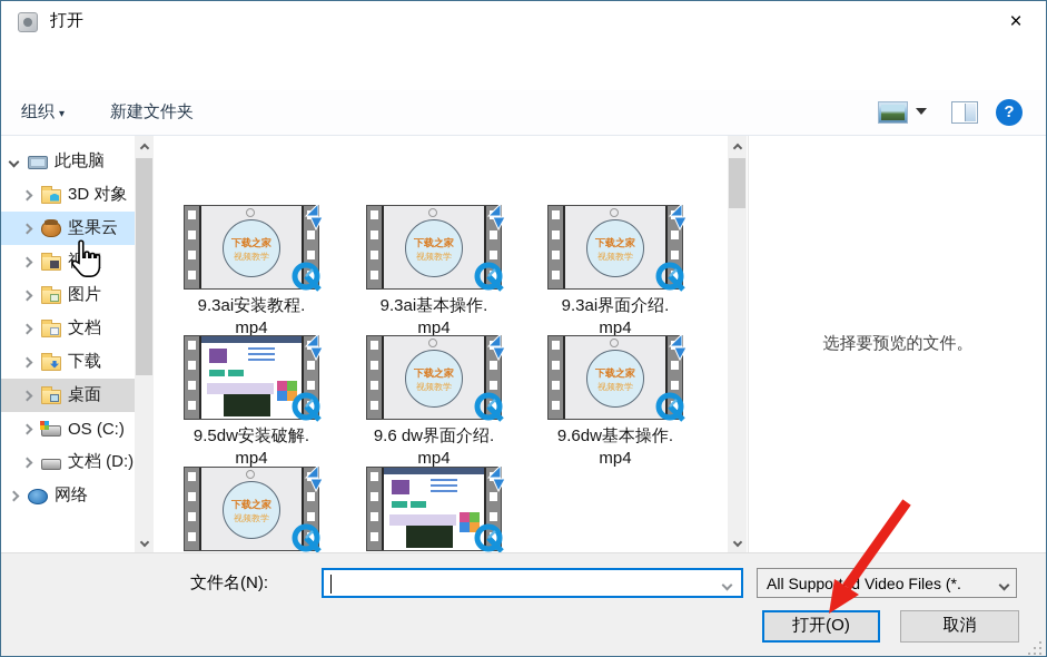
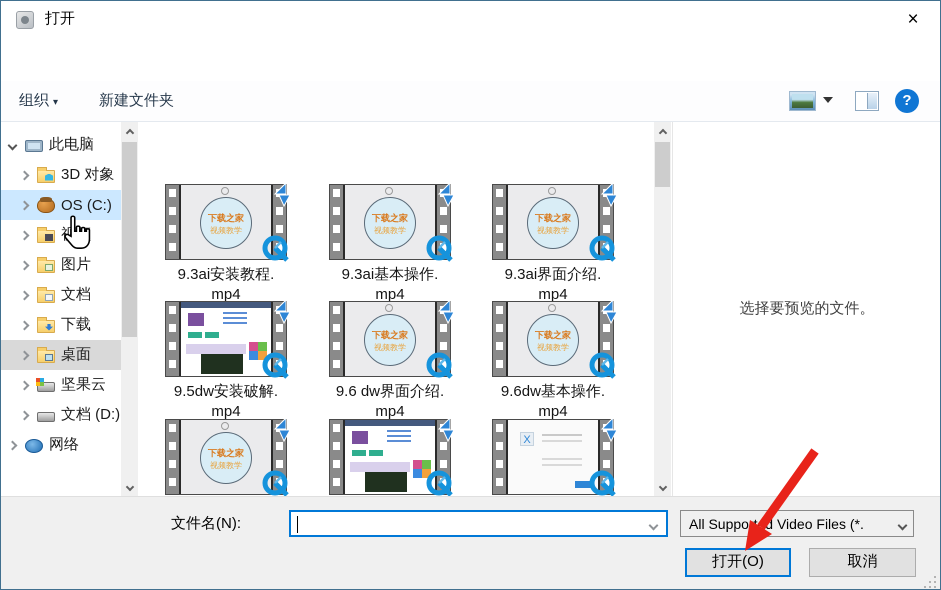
  打开
  ×
  组织 ▾
  新建文件夹
  ?
  此电脑
  3D 对象
- 坚果云
+ OS (C:)
  图片
  文档
  下载
  桌面
- OS (C:)
+ 坚果云
  文档 (D:)
  网络
  下载之家
  视频教学
  9.3ai安装教程.
  mp4
  下载之家
  视频教学
  9.3ai基本操作.
  mp4
  下载之家
  视频教学
  9.3ai界面介绍.
  mp4
  9.5dw安装破解.
  mp4
  下载之家
  视频教学
  9.6 dw界面介绍.
  mp4
  下载之家
  视频教学
  9.6dw基本操作.
  mp4
  下载之家
  视频教学
+ X
  选择要预览的文件。
  文件名(N):
  All Suppotd Video Files (*.
  打开(O)
  取消
